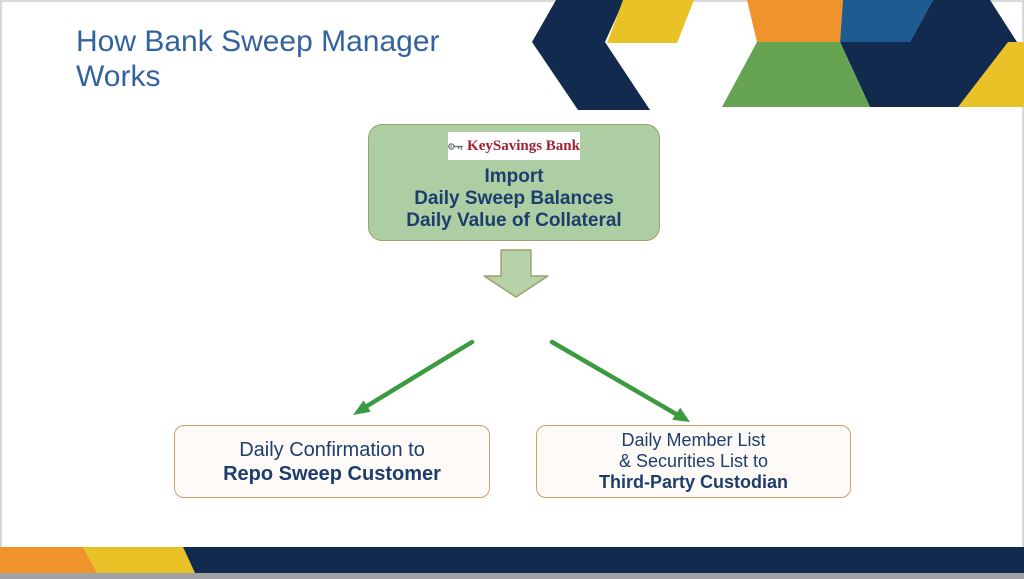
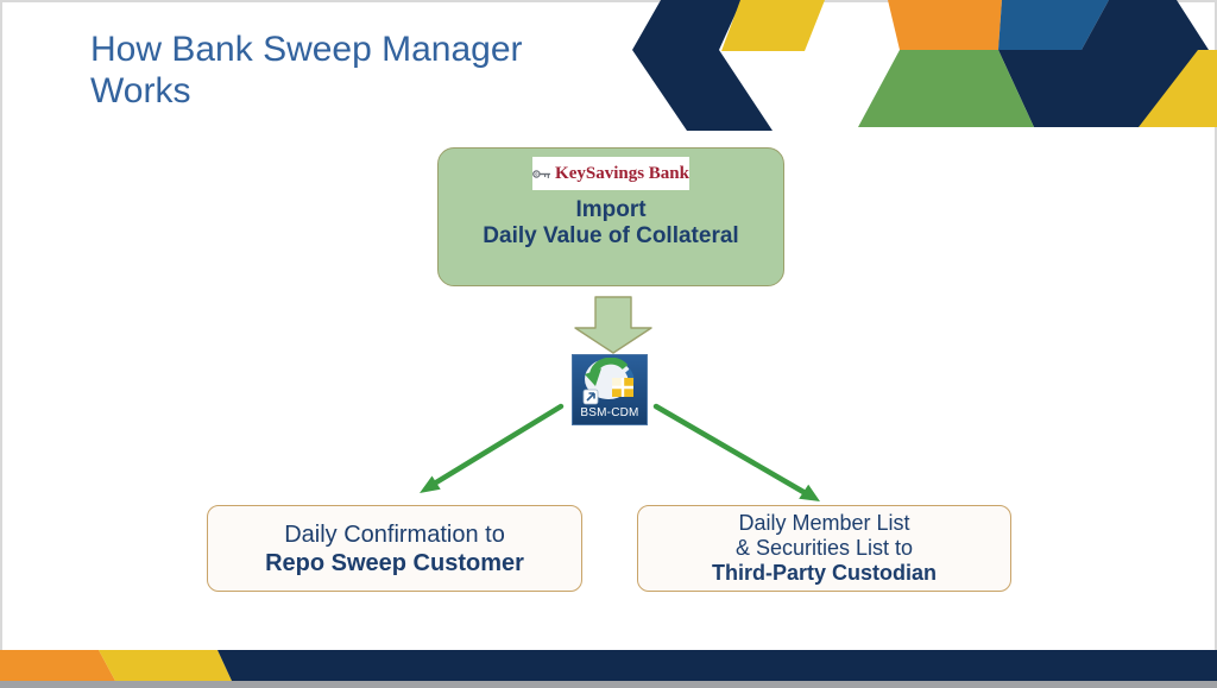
  How Bank Sweep Manager
  Works
  KeySavings Bank
  Import
- Daily Sweep Balances
  Daily Value of Collateral
+ BSM-CDM
  Daily Confirmation to
  Repo Sweep Customer
  Daily Member List
  & Securities List to
  Third-Party Custodian
